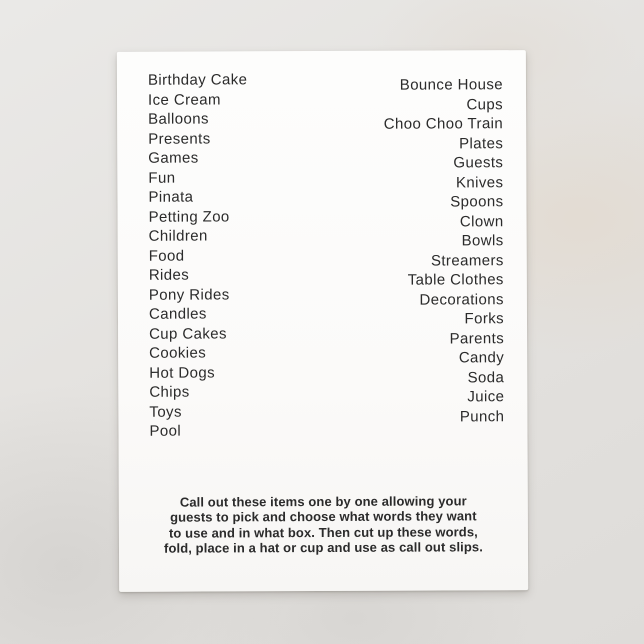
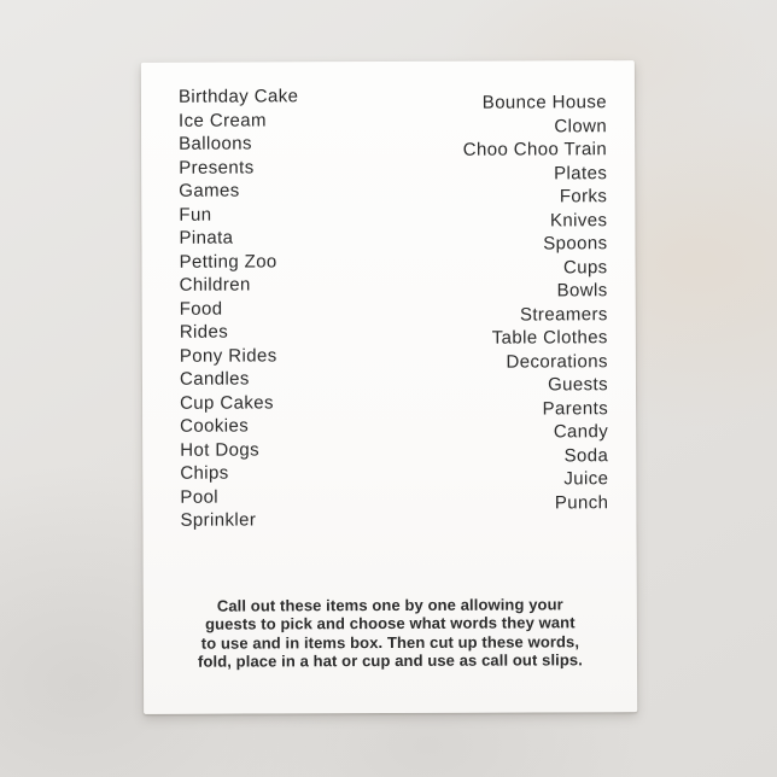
  Birthday Cake
  Ice Cream
  Balloons
  Presents
  Games
  Fun
  Pinata
  Petting Zoo
  Children
  Food
  Rides
  Pony Rides
  Candles
  Cup Cakes
  Cookies
  Hot Dogs
  Chips
- Toys
  Pool
+ Sprinkler
  Bounce House
- Cups
+ Clown
  Choo Choo Train
  Plates
- Guests
+ Forks
  Knives
  Spoons
- Clown
+ Cups
  Bowls
  Streamers
  Table Clothes
  Decorations
- Forks
+ Guests
  Parents
  Candy
  Soda
  Juice
  Punch
  Call out these items one by one allowing your
  guests to pick and choose what words they want
- to use and in what box. Then cut up these words,
+ to use and in items box. Then cut up these words,
  fold, place in a hat or cup and use as call out slips.
